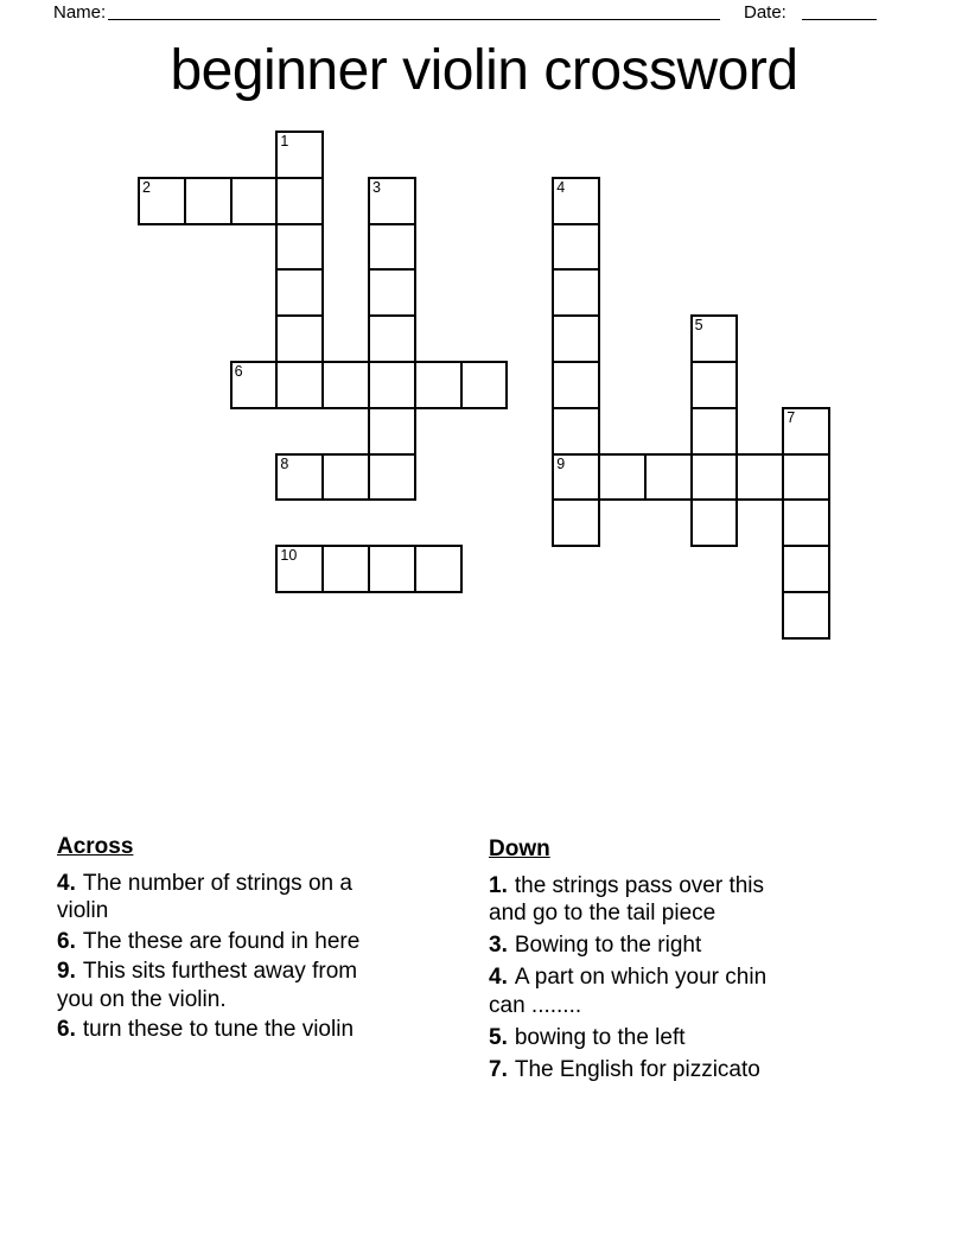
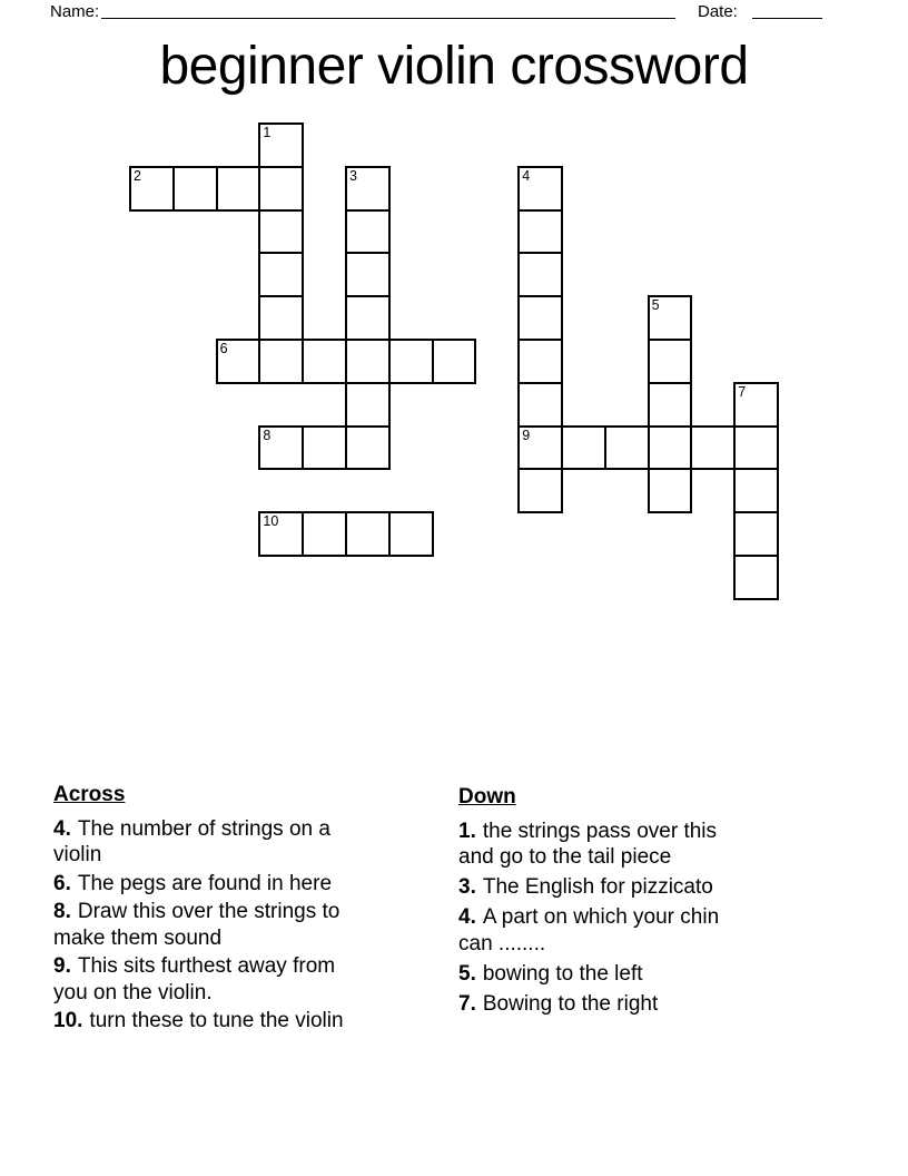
  Name:
  Date:
  beginner violin crossword
  1
  2
  3
  4
  5
  6
  7
  8
  9
  10
  Across
  4. The number of strings on a
  violin
- 6. The these are found in here
+ 6. The pegs are found in here
+ 8. Draw this over the strings to
+ make them sound
  9. This sits furthest away from
  you on the violin.
- 6. turn these to tune the violin
+ 10. turn these to tune the violin
  Down
  1. the strings pass over this
  and go to the tail piece
- 3. Bowing to the right
+ 3. The English for pizzicato
  4. A part on which your chin
  can ........
  5. bowing to the left
- 7. The English for pizzicato
+ 7. Bowing to the right
